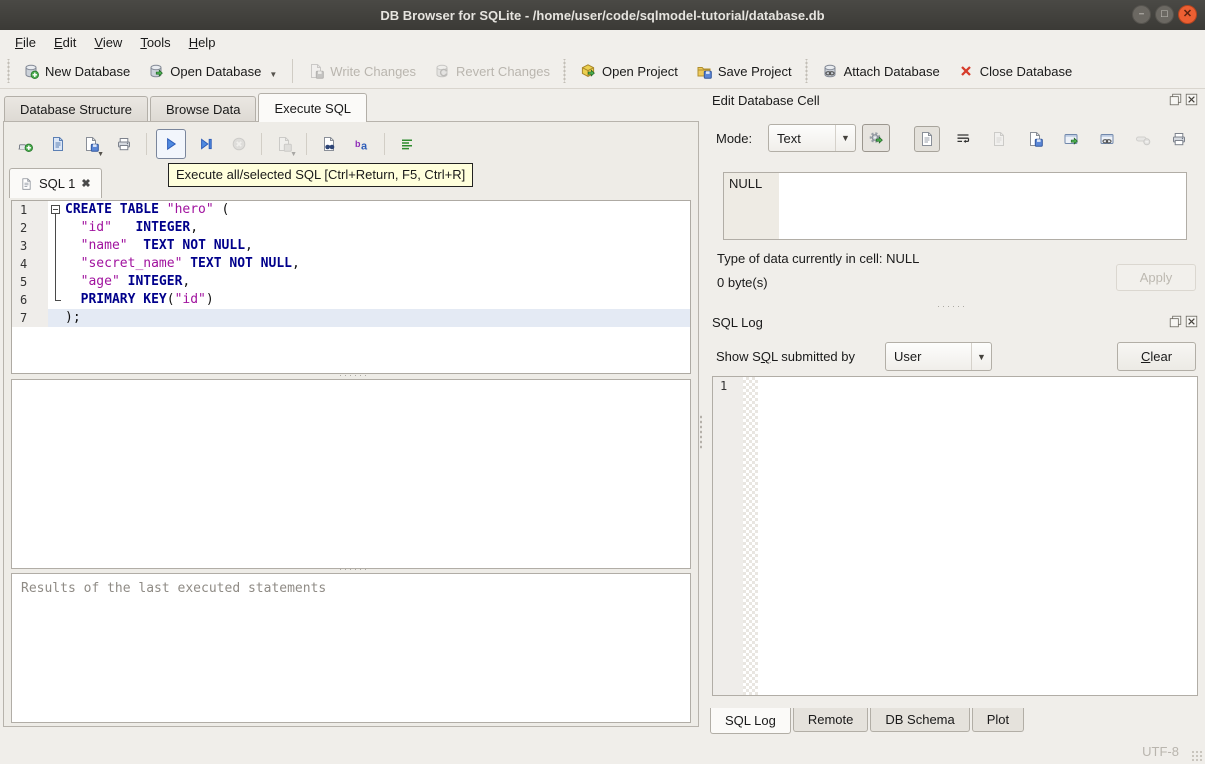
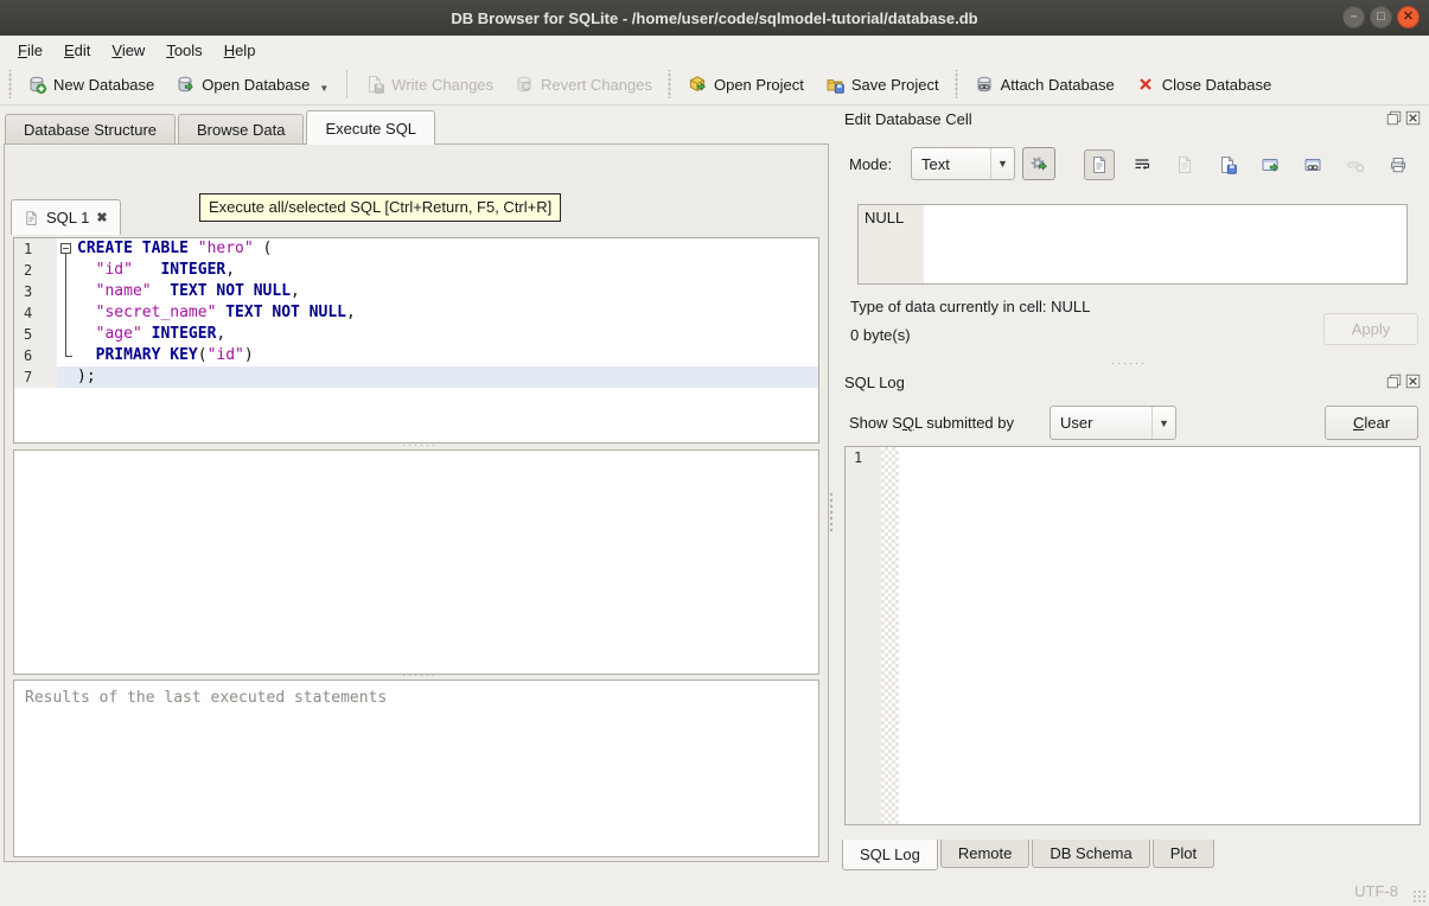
  DB Browser for SQLite - /home/user/code/sqlmodel-tutorial/database.db
  －
  □
  ✕
  File
  Edit
  View
  Tools
  Help
  New Database
  Open Database
  ▼
  Write Changes
  Revert Changes
  Open Project
  Save Project
  Attach Database
  Close Database
  Database Structure
  Browse Data
  Execute SQL
- b
- a
  SQL 1
  ✖
  Execute all/selected SQL [Ctrl+Return, F5, Ctrl+R]
  1
  CREATE TABLE "hero" (
  2
  "id" INTEGER,
  3
  "name" TEXT NOT NULL,
  4
  "secret_name" TEXT NOT NULL,
  5
  "age" INTEGER,
  6
  PRIMARY KEY("id")
  7
  );
  ······
  ······
  Results of the last executed statements
  Edit Database Cell
  Mode:
  Text
  ▼
  NULL
  Type of data currently in cell: NULL
  0 byte(s)
  Apply
  ······
  SQL Log
  Show SQL submitted by
  User
  ▼
  C
  lear
  1
  SQL Log
  Remote
  DB Schema
  Plot
  UTF-8
